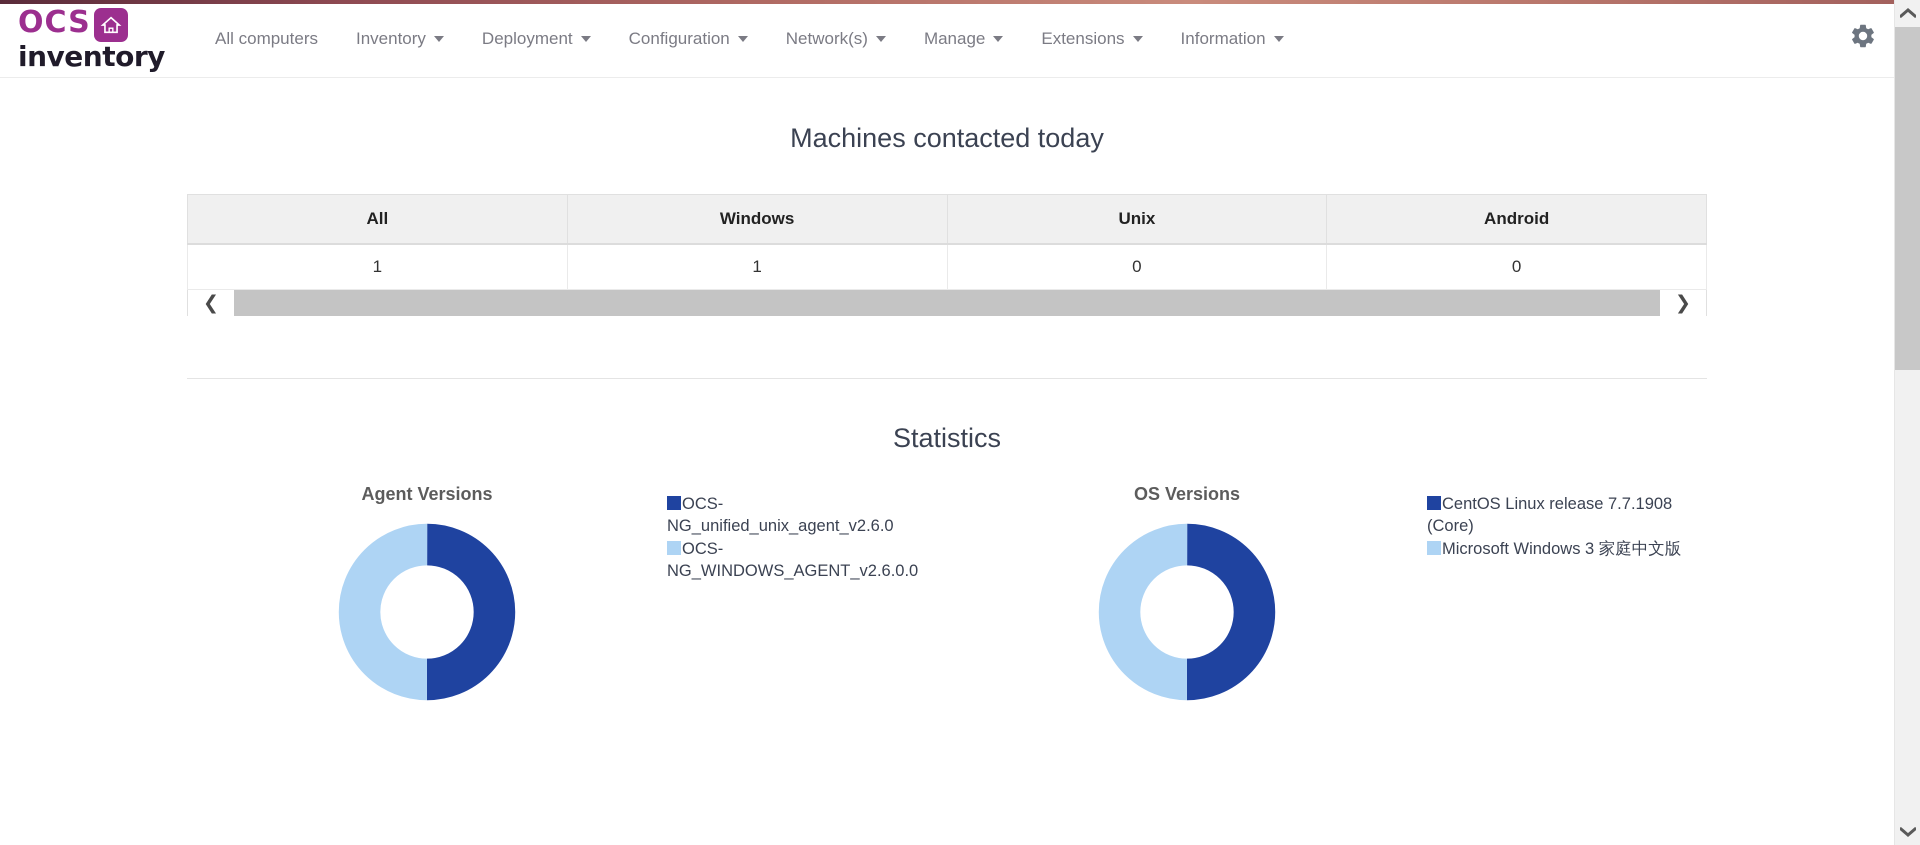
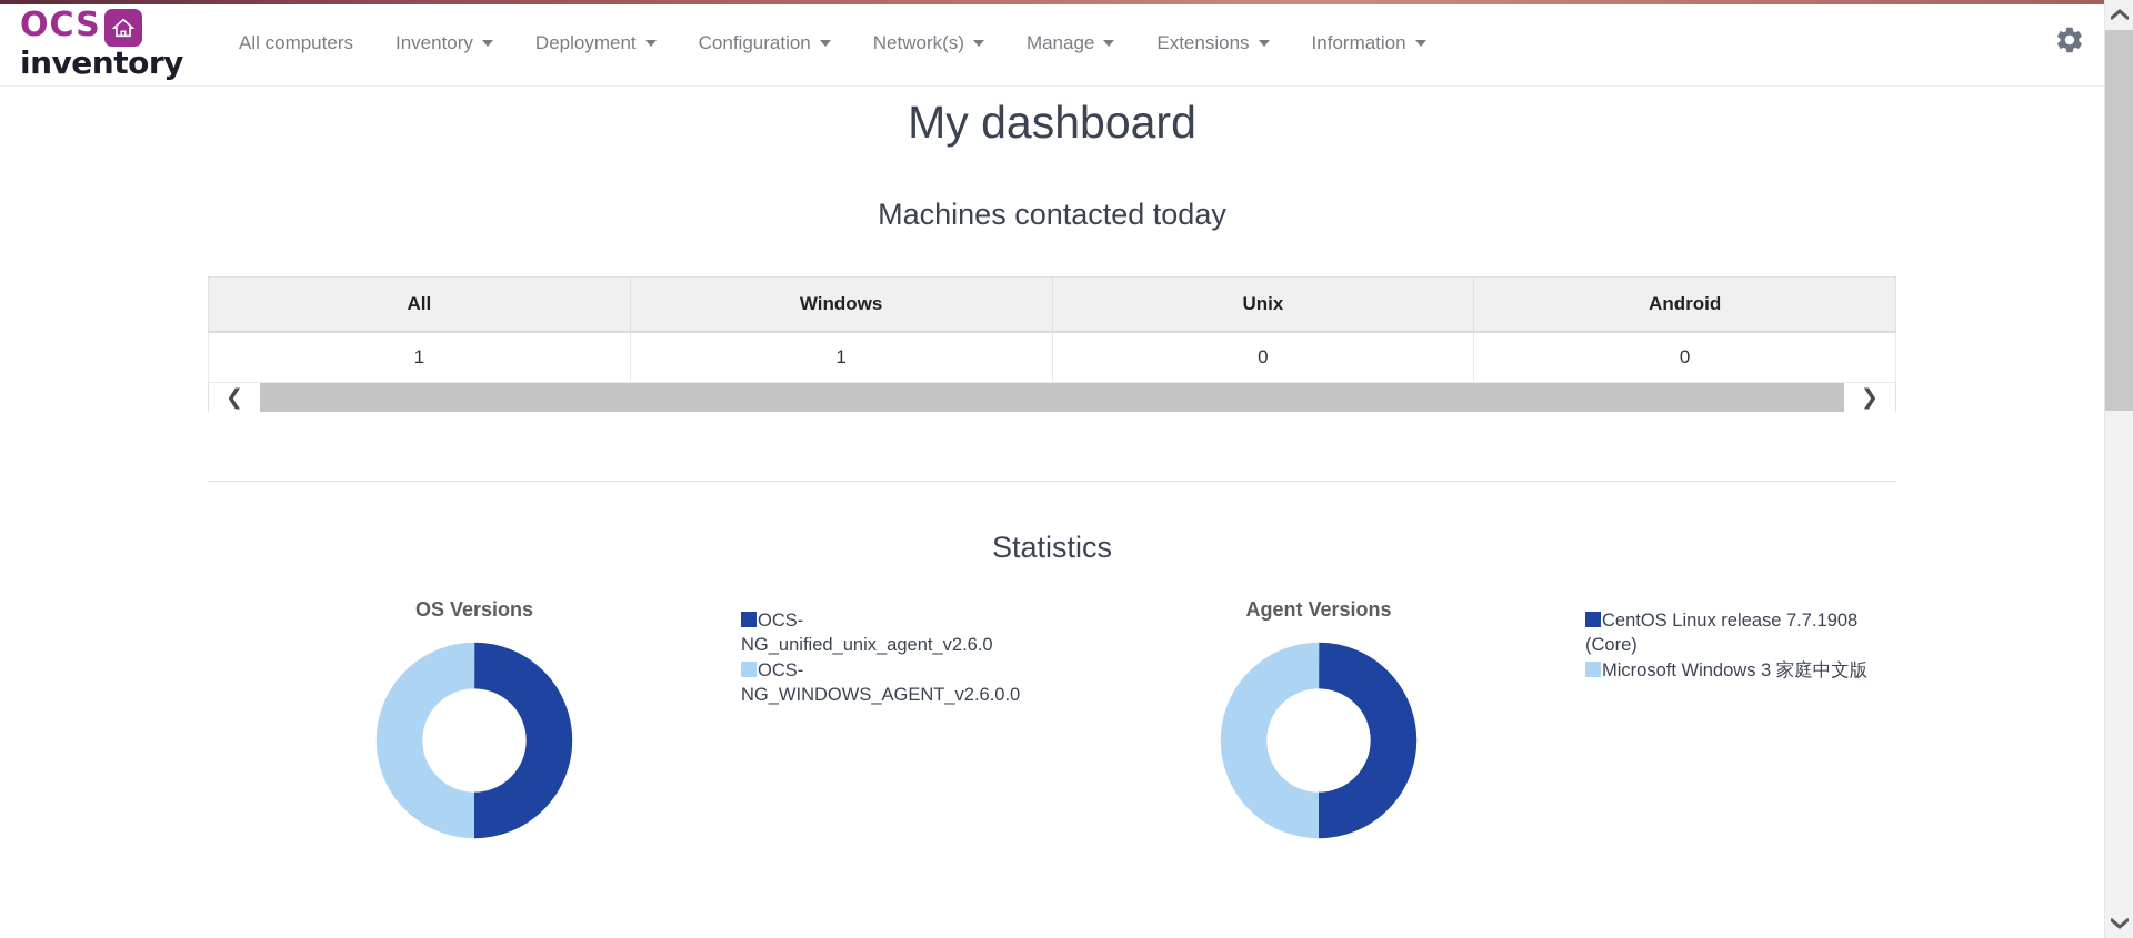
  OCS
  inventory
  All computers
  Inventory
  Deployment
  Configuration
  Network(s)
  Manage
  Extensions
  Information
+ My dashboard
  Machines contacted today
  All	Windows	Unix	Android
  1	1	0	0
  ❮
  ❯
  Statistics
- Agent Versions
+ OS Versions
  OCS-NG_unified_unix_agent_v2.6.0
  OCS-NG_WINDOWS_AGENT_v2.6.0.0
- OS Versions
+ Agent Versions
  CentOS Linux release 7.7.1908 (Core)
  Microsoft Windows 3 家庭中文版
